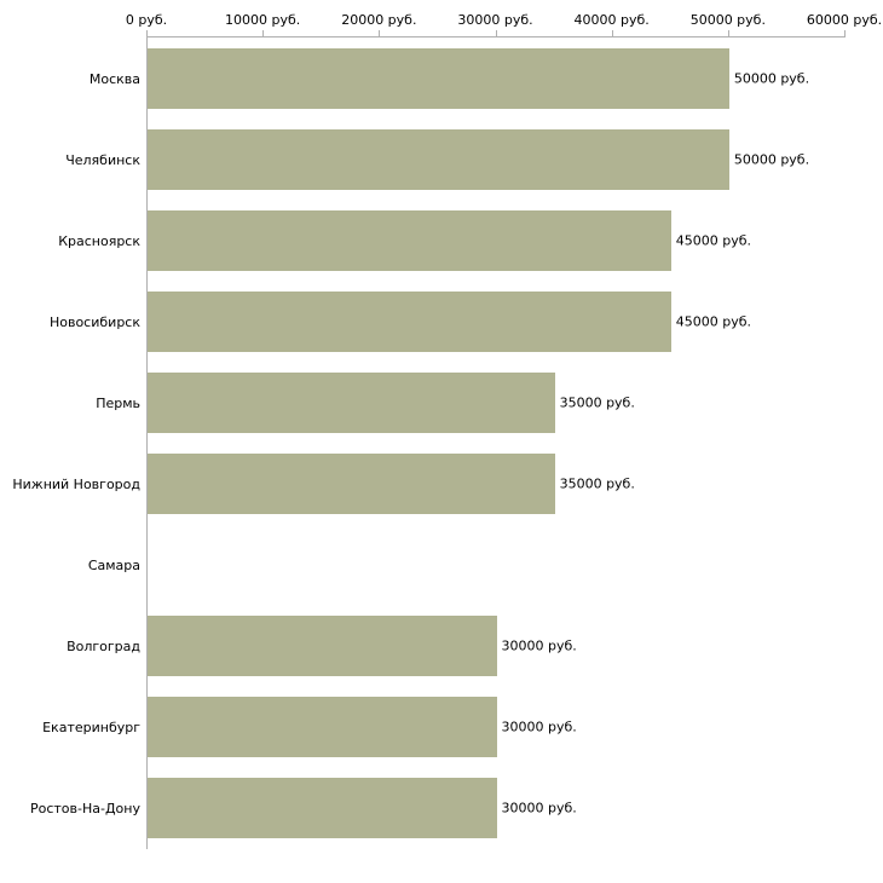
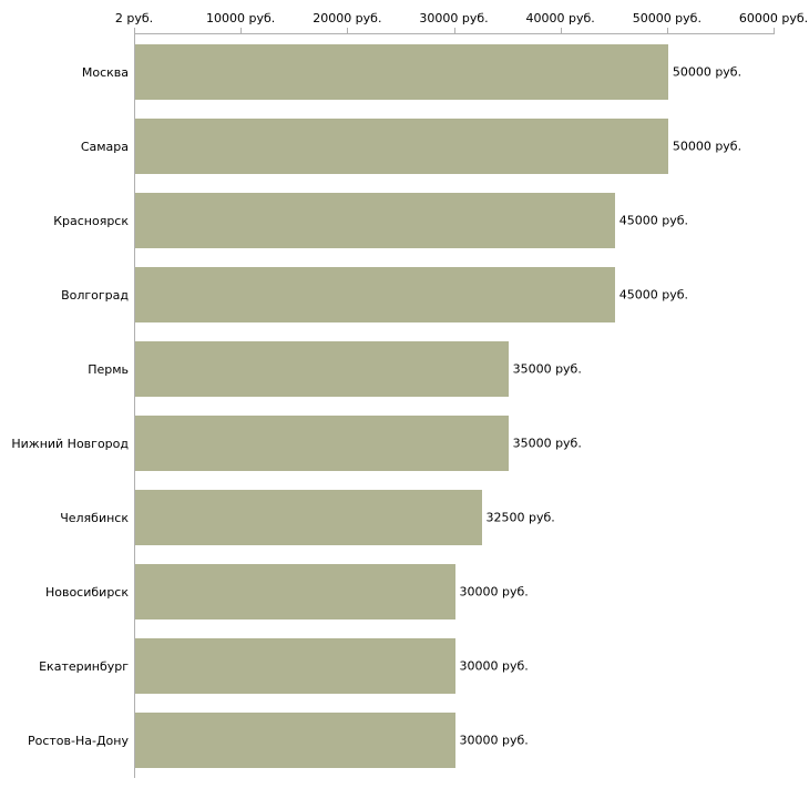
- 0 руб.
+ 2 руб.
  10000 руб.
  20000 руб.
  30000 руб.
  40000 руб.
  50000 руб.
  60000 руб.
  Москва
- Челябинск
+ Самара
  Красноярск
- Новосибирск
+ Волгоград
  Пермь
  Нижний Новгород
- Самара
+ Челябинск
- Волгоград
+ Новосибирск
  Екатеринбург
  Ростов-На-Дону
  50000 руб.
  50000 руб.
  45000 руб.
  45000 руб.
  35000 руб.
  35000 руб.
+ 32500 руб.
  30000 руб.
  30000 руб.
  30000 руб.
